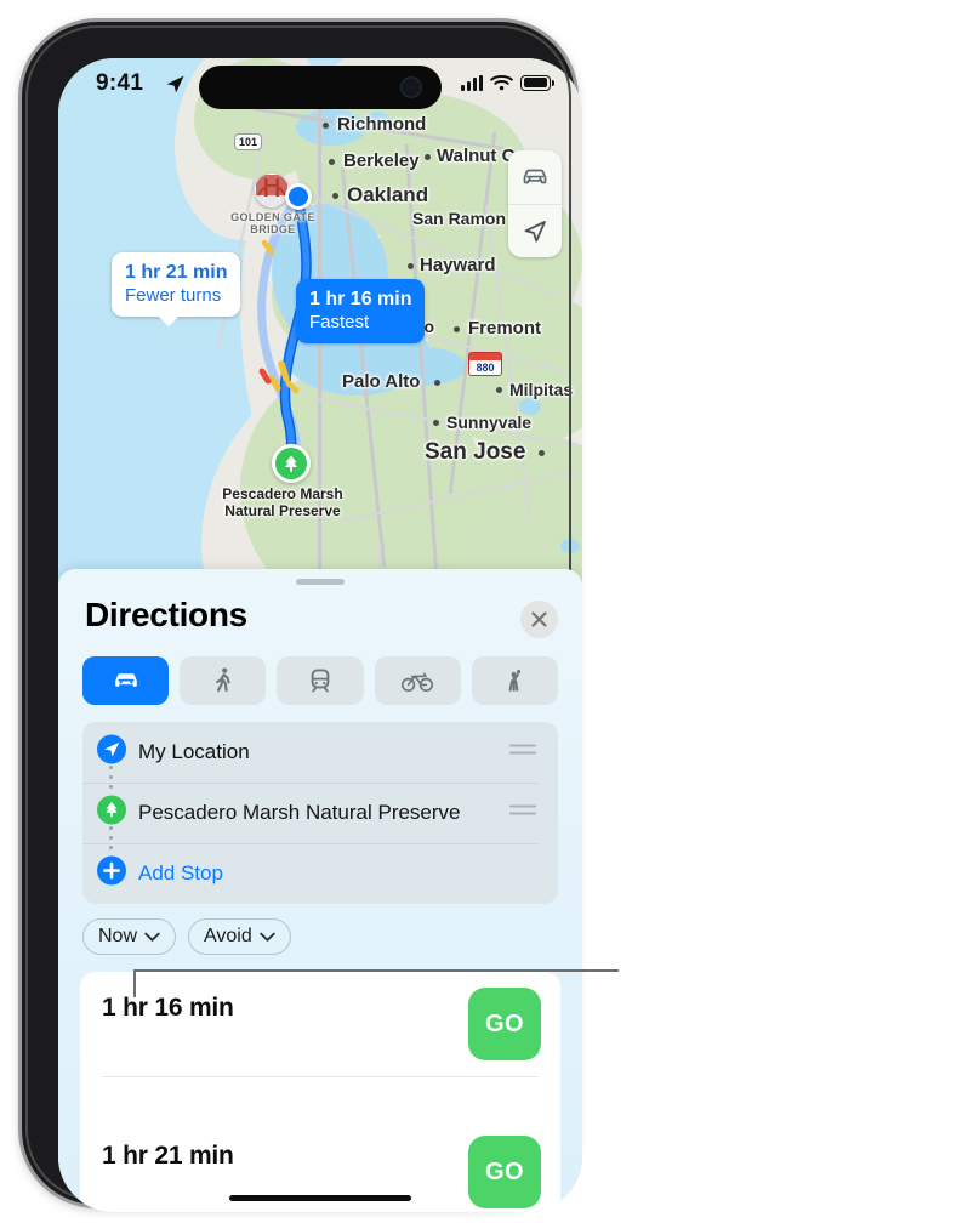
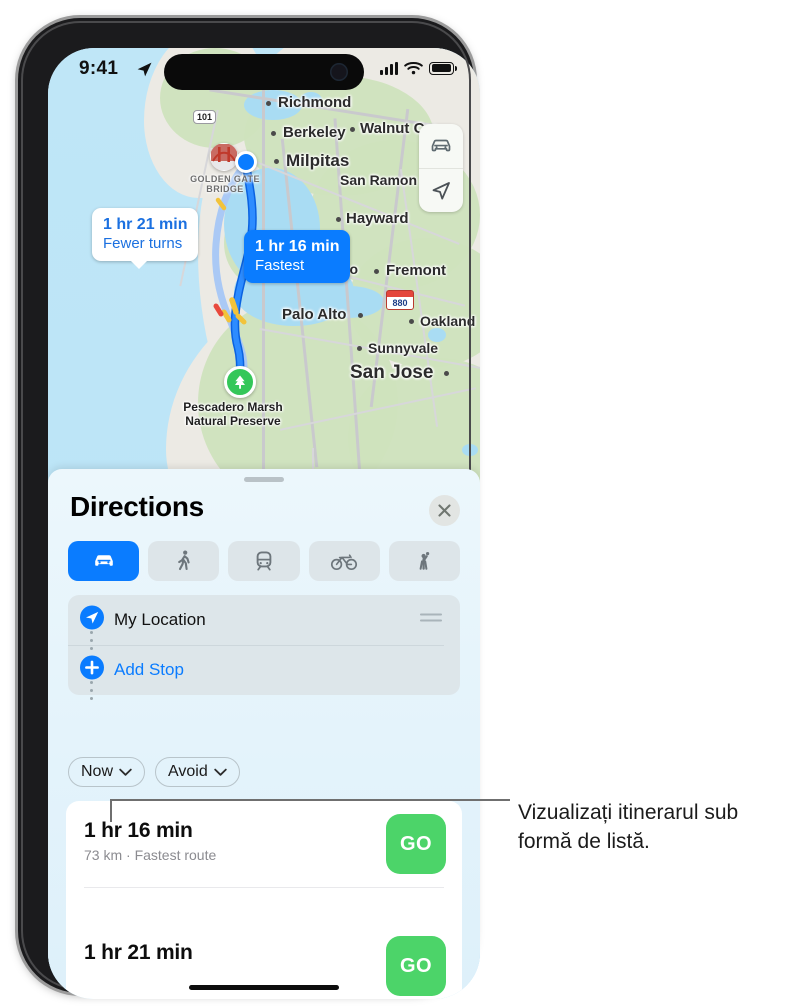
  GOLDEN GATE
  BRIDGE
  Pescadero Marsh
  Natural Preserve
  101
  880
  Richmond
  Berkeley
  Walnut C
- Oakland
+ Milpitas
  San Ramon
  Hayward
  Fremont
- Milpitas
+ Oakland
  Sunnyvale
  San Jose
  Palo Alto
  1 hr 21 min
  Fewer turns
  1 hr 16 min
  Fastest
  9:41
  Directions
  My Location
- Pescadero Marsh Natural Preserve
  Add Stop
  Now
  Avoid
  1 hr 16 min
+ 73 km · Fastest route
  GO
  1 hr 21 min
  GO
+ Vizualizați itinerarul sub formă de listă.
